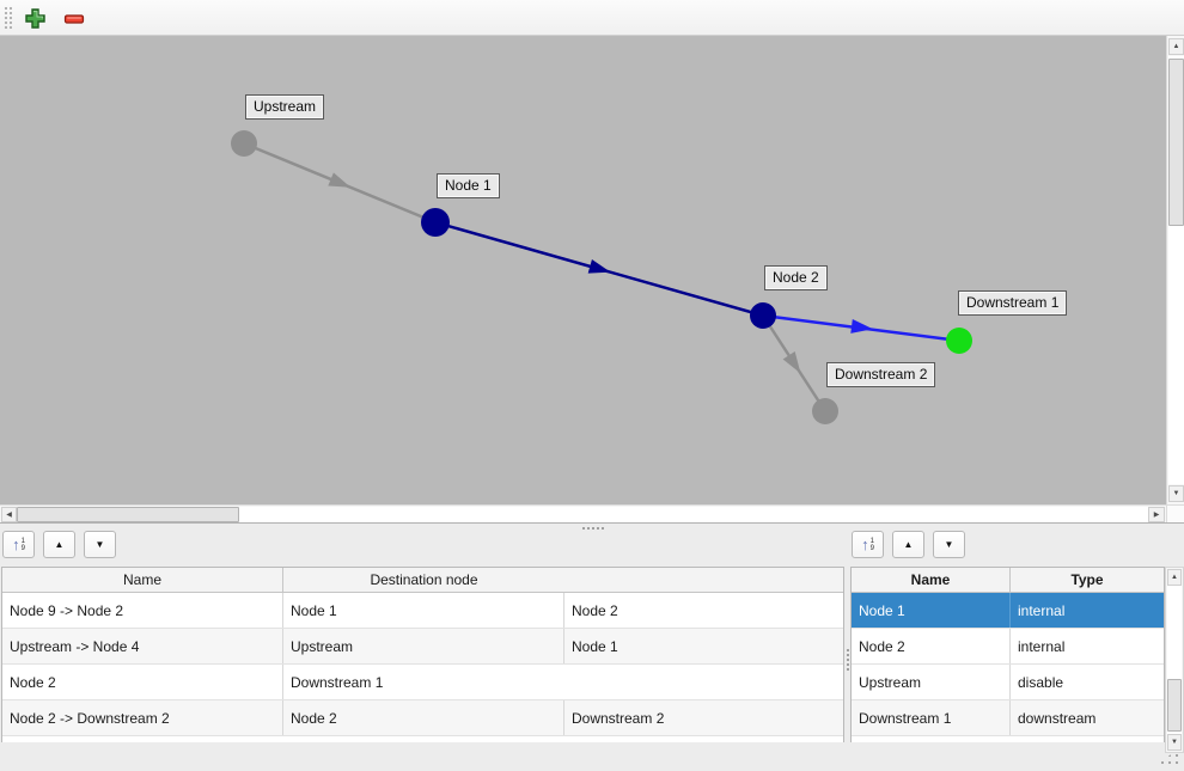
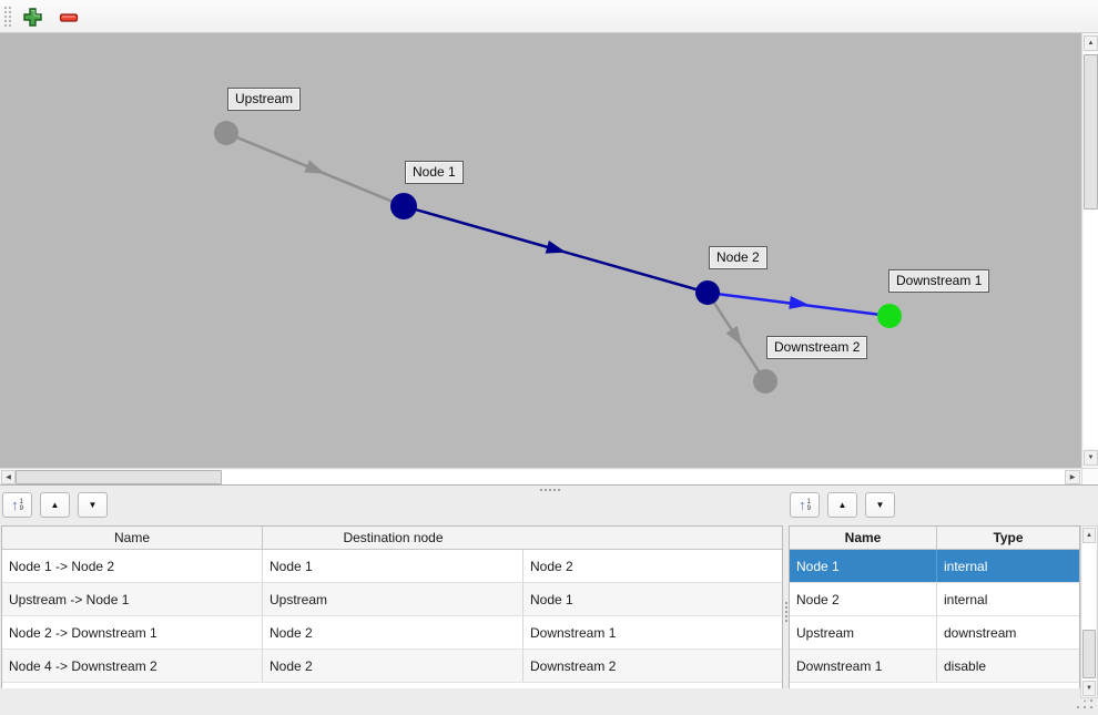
  Upstream
  Node 1
  Node 2
  Downstream 1
  Downstream 2
  ↑
  ▲
  ▼
  ↑
  ▲
  ▼
  Name
  Destination node
- Node 9 -> Node 2
+ Node 1 -> Node 2
  Node 1
  Node 2
- Upstream -> Node 4
+ Upstream -> Node 1
  Upstream
  Node 1
+ Node 2 -> Downstream 1
  Node 2
  Downstream 1
- Node 2 -> Downstream 2
+ Node 4 -> Downstream 2
  Node 2
  Downstream 2
  Name
  Type
  Node 1
  internal
  Node 2
  internal
  Upstream
- disable
+ downstream
  Downstream 1
- downstream
+ disable
